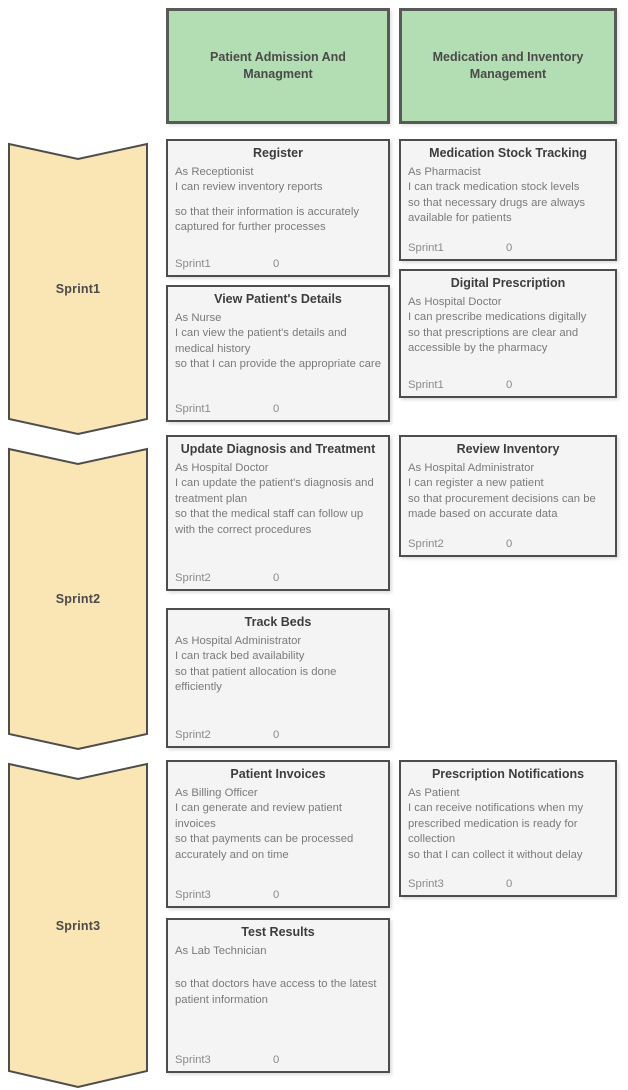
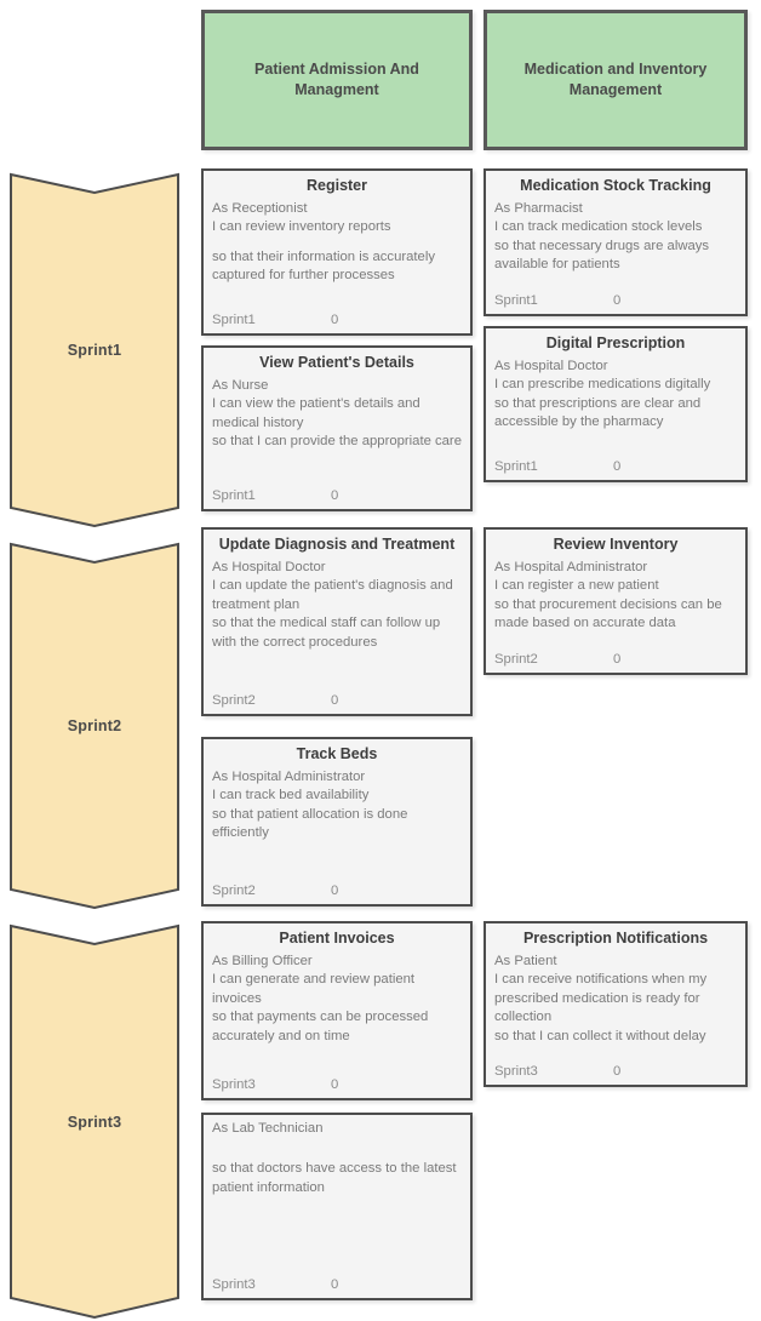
  Sprint1
  Sprint2
  Sprint3
  Patient Admission And Managment
  Medication and Inventory Management
  Register
  As Receptionist
  I can review inventory reports
  so that their information is accurately captured for further processes
  Sprint1
  0
  View Patient's Details
  As Nurse
  I can view the patient's details and medical history
  so that I can provide the appropriate care
  Sprint1
  0
  Update Diagnosis and Treatment
  As Hospital Doctor
  I can update the patient's diagnosis and treatment plan
  so that the medical staff can follow up with the correct procedures
  Sprint2
  0
  Track Beds
  As Hospital Administrator
  I can track bed availability
  so that patient allocation is done efficiently
  Sprint2
  0
  Patient Invoices
  As Billing Officer
  I can generate and review patient invoices
  so that payments can be processed accurately and on time
  Sprint3
  0
- Test Results
  As Lab Technician
  so that doctors have access to the latest patient information
  Sprint3
  0
  Medication Stock Tracking
  As Pharmacist
  I can track medication stock levels
  so that necessary drugs are always available for patients
  Sprint1
  0
  Digital Prescription
  As Hospital Doctor
  I can prescribe medications digitally
  so that prescriptions are clear and accessible by the pharmacy
  Sprint1
  0
  Review Inventory
  As Hospital Administrator
  I can register a new patient
  so that procurement decisions can be made based on accurate data
  Sprint2
  0
  Prescription Notifications
  As Patient
  I can receive notifications when my prescribed medication is ready for collection
  so that I can collect it without delay
  Sprint3
  0
